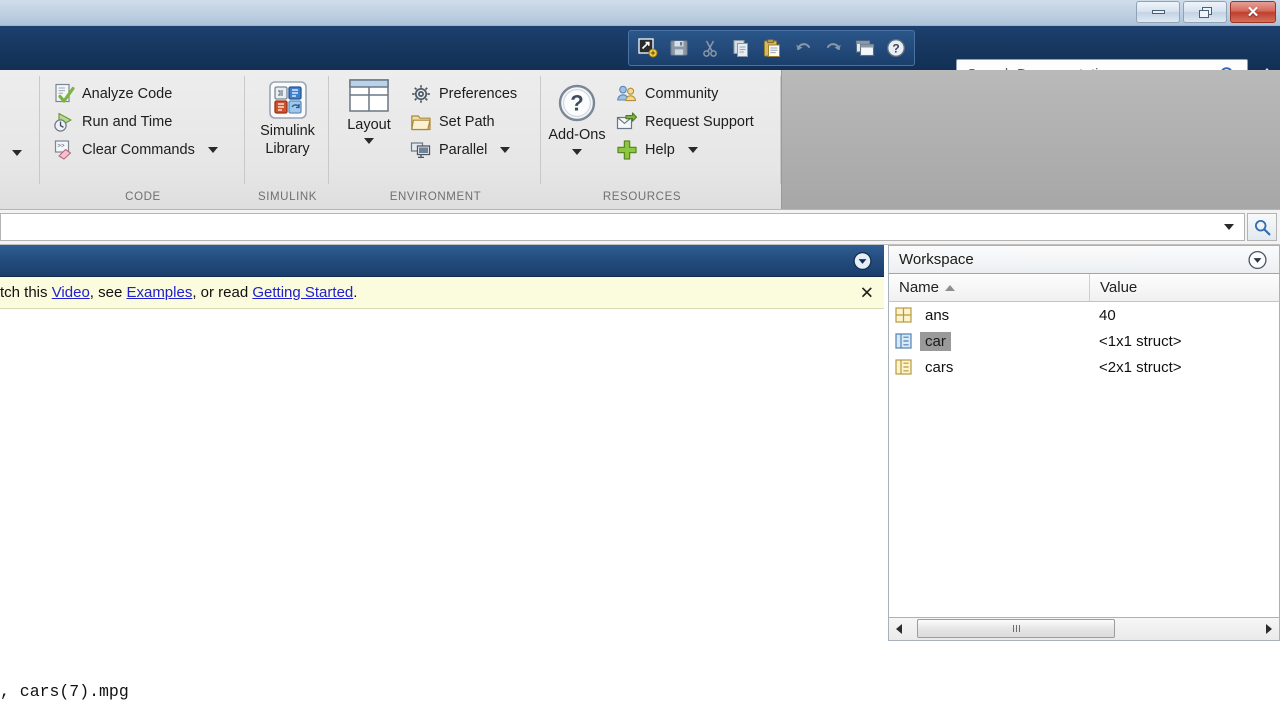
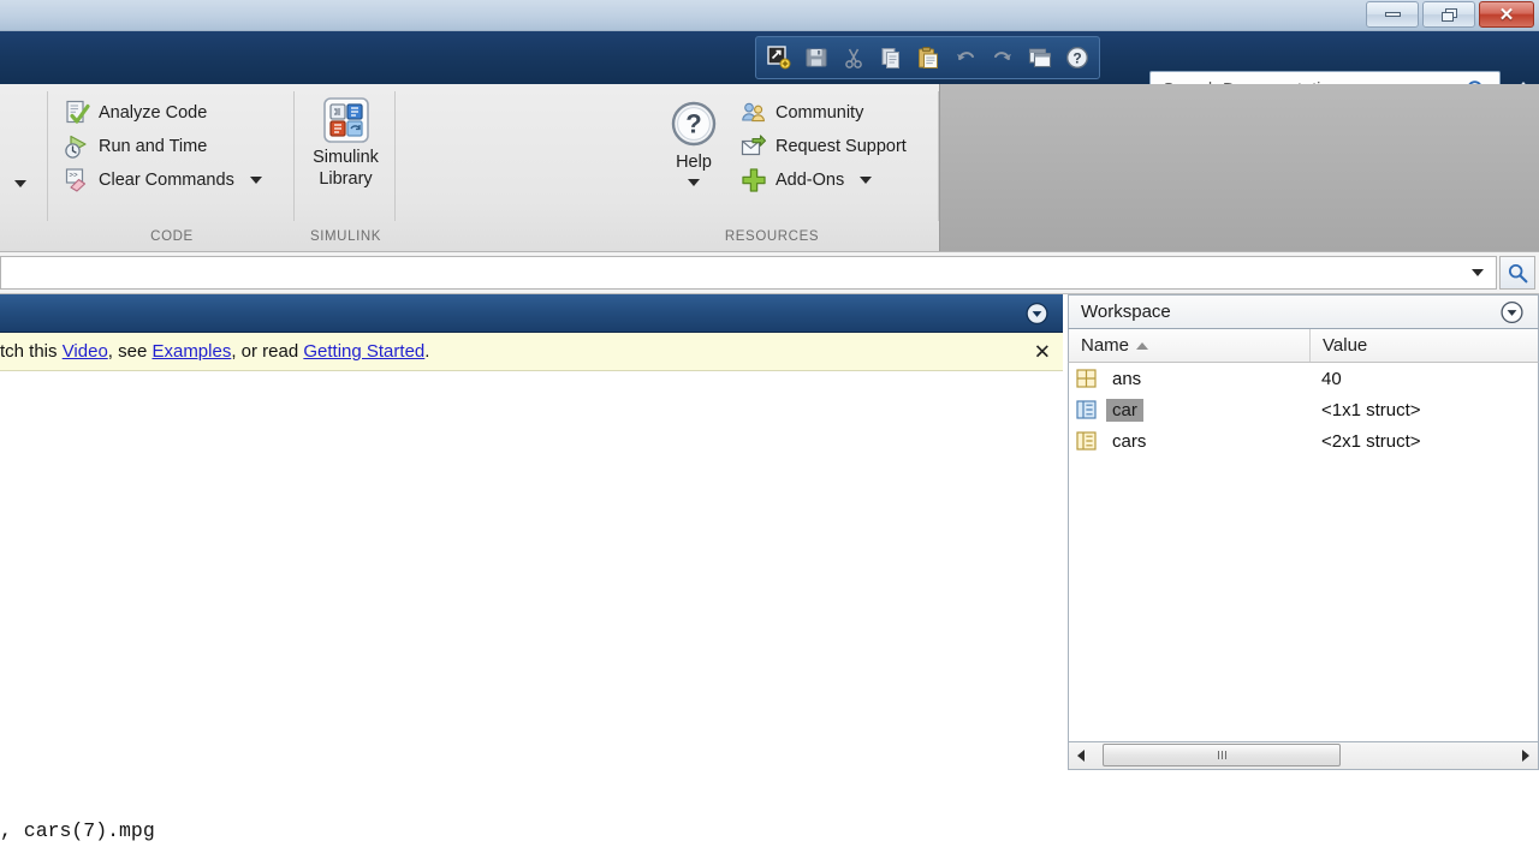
  ✕
  ?
  Analyze Code
  Run and Time
  Clear Commands
  CODE
  Simulink
  Library
  SIMULINK
- Layout
- Preferences
- Set Path
- Parallel
- ENVIRONMENT
  ?
- Add-Ons
+ Help
  Community
  Request Support
- Help
+ Add-Ons
  RESOURCES
  tch this Video, see Examples, or read Getting Started.
  ✕
  , cars(7).mpg
  Workspace
  Name
  Value
  ans
  40
  car
  <1x1 struct>
  cars
  <2x1 struct>
